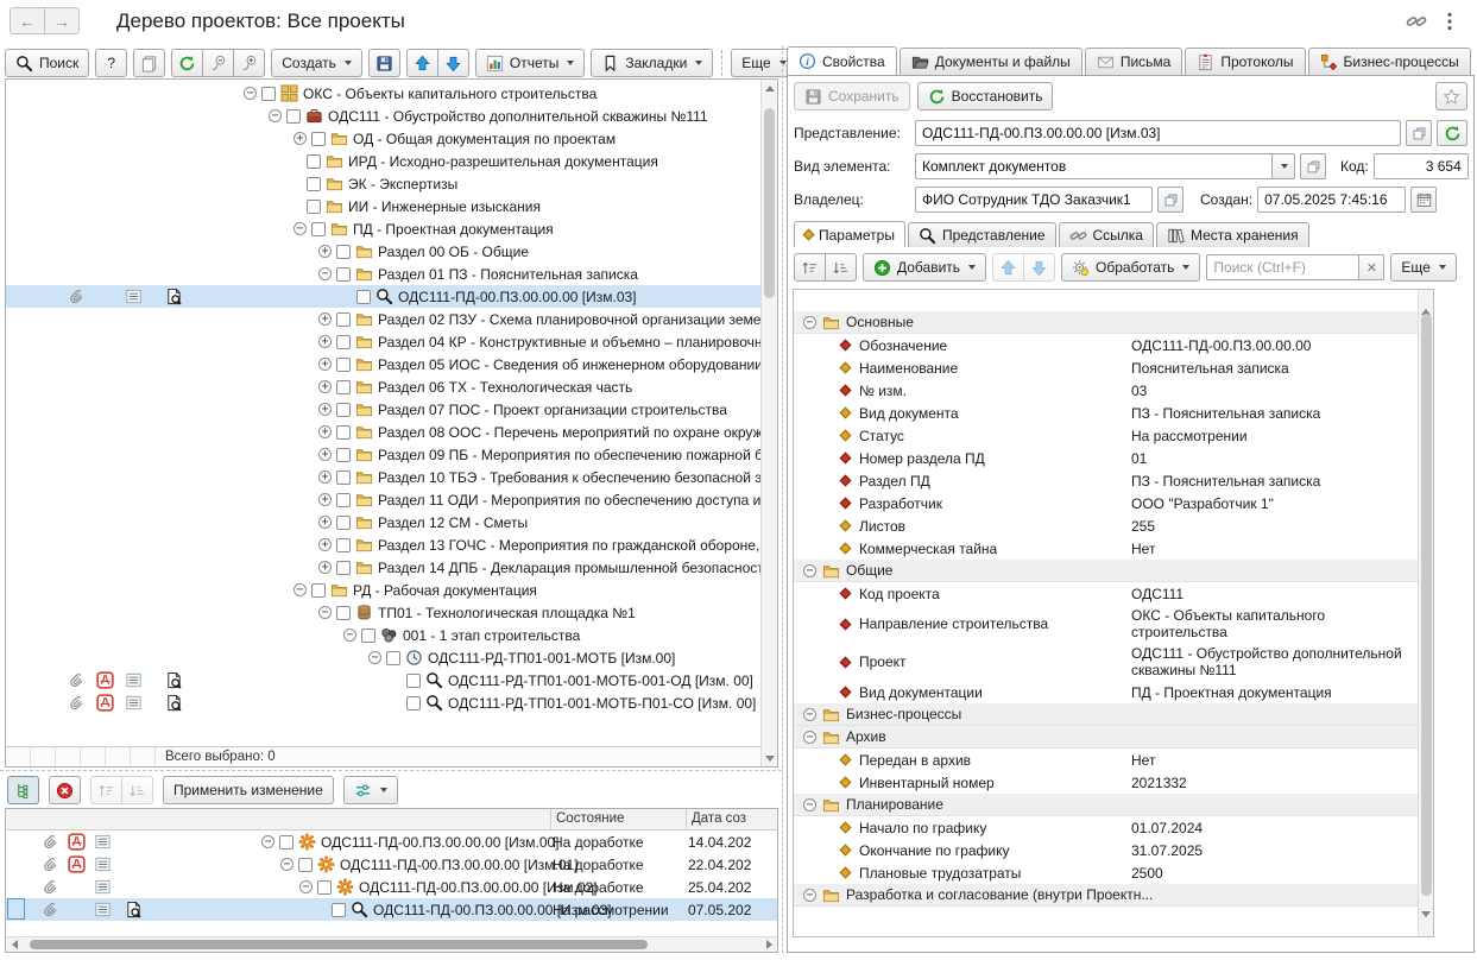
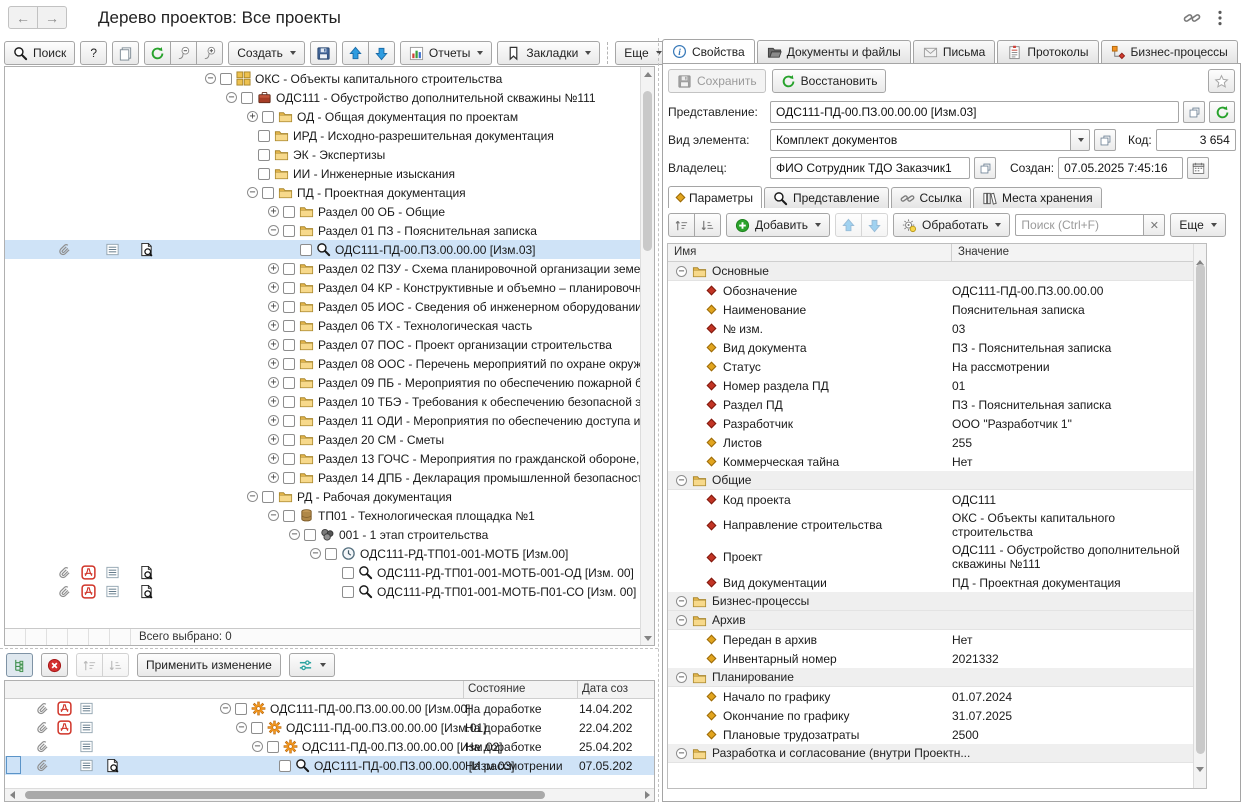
  ←
  →
  Дерево проектов: Все проекты
  Поиск
  ?
  Создать
  Отчеты
  Закладки
  Еще
  −
  ОКС - Объекты капитального строительства
  −
  ОДС111 - Обустройство дополнительной скважины №111
  +
  ОД - Общая документация по проектам
  ИРД - Исходно-разрешительная документация
  ЭК - Экспертизы
  ИИ - Инженерные изыскания
  −
  ПД - Проектная документация
  +
  Раздел 00 ОБ - Общие
  −
  Раздел 01 ПЗ - Пояснительная записка
  ОДС111-ПД-00.ПЗ.00.00.00 [Изм.03]
  +
  Раздел 02 ПЗУ - Схема планировочной организации земе
  +
  Раздел 04 КР - Конструктивные и объемно – планировочн
  +
  Раздел 05 ИОС - Сведения об инженерном оборудовании
  +
  Раздел 06 ТХ - Технологическая часть
  +
  Раздел 07 ПОС - Проект организации строительства
  +
  Раздел 08 ООС - Перечень мероприятий по охране окруж
  +
  Раздел 09 ПБ - Мероприятия по обеспечению пожарной б
  +
  Раздел 10 ТБЭ - Требования к обеспечению безопасной э
  +
  Раздел 11 ОДИ - Мероприятия по обеспечению доступа и
  +
- Раздел 12 СМ - Сметы
+ Раздел 20 СМ - Сметы
  +
  Раздел 13 ГОЧС - Мероприятия по гражданской обороне,
  +
  Раздел 14 ДПБ - Декларация промышленной безопаснос
  −
  РД - Рабочая документация
  −
  ТП01 - Технологическая площадка №1
  −
  001 - 1 этап строительства
  −
  ОДС111-РД-ТП01-001-МОТБ [Изм.00]
  ОДС111-РД-ТП01-001-МОТБ-001-ОД [Изм. 00]
  ОДС111-РД-ТП01-001-МОТБ-П01-СО [Изм. 00]
  Всего выбрано: 0
  Применить изменение
  Состояние
  Дата соз
  −
  ОДС111-ПД-00.ПЗ.00.00.00 [Изм.00]
  На доработке
  14.04.202
  −
  ОДС111-ПД-00.ПЗ.00.00.00 [Изм.01]
  На доработке
  22.04.202
  −
  ОДС111-ПД-00.ПЗ.00.00.00 [Изм.02]
  На доработке
  25.04.202
  ОДС111-ПД-00.ПЗ.00.00.00 [Изм.03]
  На рассмотрении
  07.05.202
  Свойства
  Документы и файлы
  Письма
  Протоколы
  Бизнес-процессы
  Сохранить
  Восстановить
  Представление:
  ОДС111-ПД-00.ПЗ.00.00.00 [Изм.03]
  Вид элемента:
  Комплект документов
  Код:
  3 654
  Владелец:
  ФИО Сотрудник ТДО Заказчик1
  Создан:
  07.05.2025 7:45:16
  Параметры
  Представление
  Ссылка
  Места хранения
  Добавить
  Обработать
  Поиск (Ctrl+F)
  ✕
  Еще
+ Имя
+ Значение
  −
  Основные
  Обозначение
  ОДС111-ПД-00.ПЗ.00.00.00
  Наименование
  Пояснительная записка
  № изм.
  03
  Вид документа
  ПЗ - Пояснительная записка
  Статус
  На рассмотрении
  Номер раздела ПД
  01
  Раздел ПД
  ПЗ - Пояснительная записка
  Разработчик
  ООО "Разработчик 1"
  Листов
  255
  Коммерческая тайна
  Нет
  −
  Общие
  Код проекта
  ОДС111
  Направление строительства
  ОКС - Объекты капитального строительства
  Проект
  ОДС111 - Обустройство дополнительной скважины №111
  Вид документации
  ПД - Проектная документация
  −
  Бизнес-процессы
  −
  Архив
  Передан в архив
  Нет
  Инвентарный номер
  2021332
  −
  Планирование
  Начало по графику
  01.07.2024
  Окончание по графику
  31.07.2025
  Плановые трудозатраты
  2500
  −
  Разработка и согласование (внутри Проектн...
